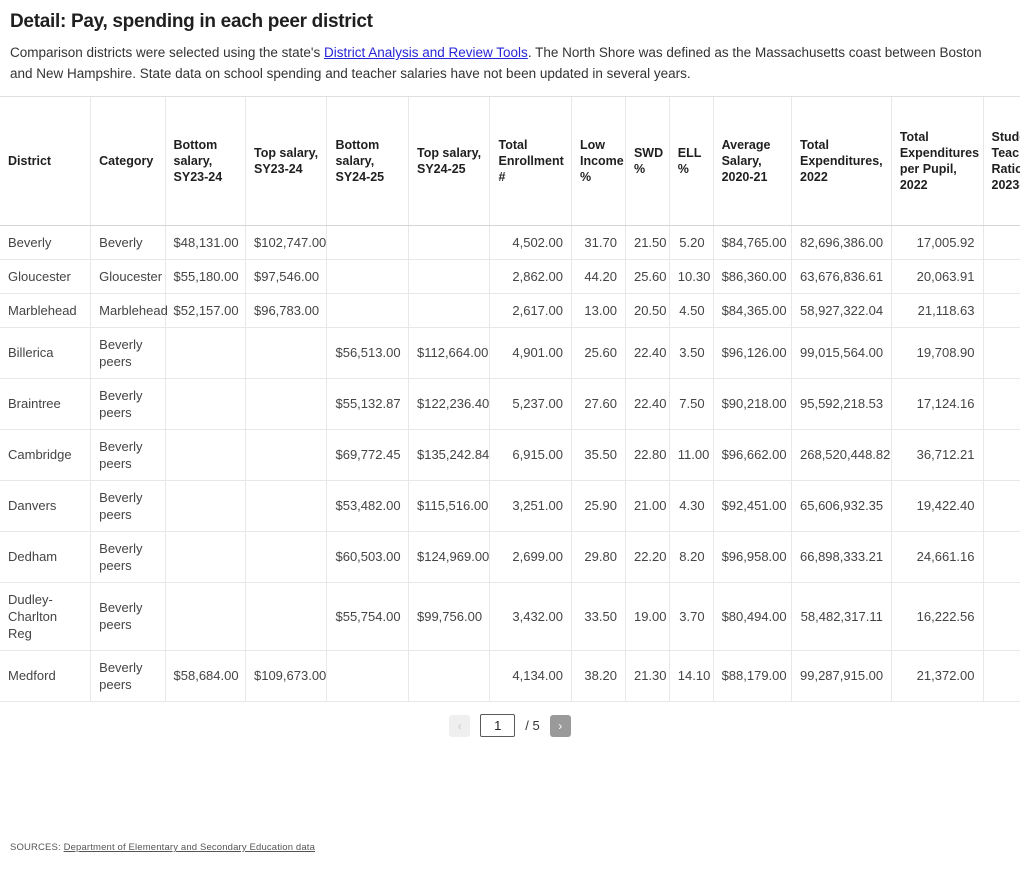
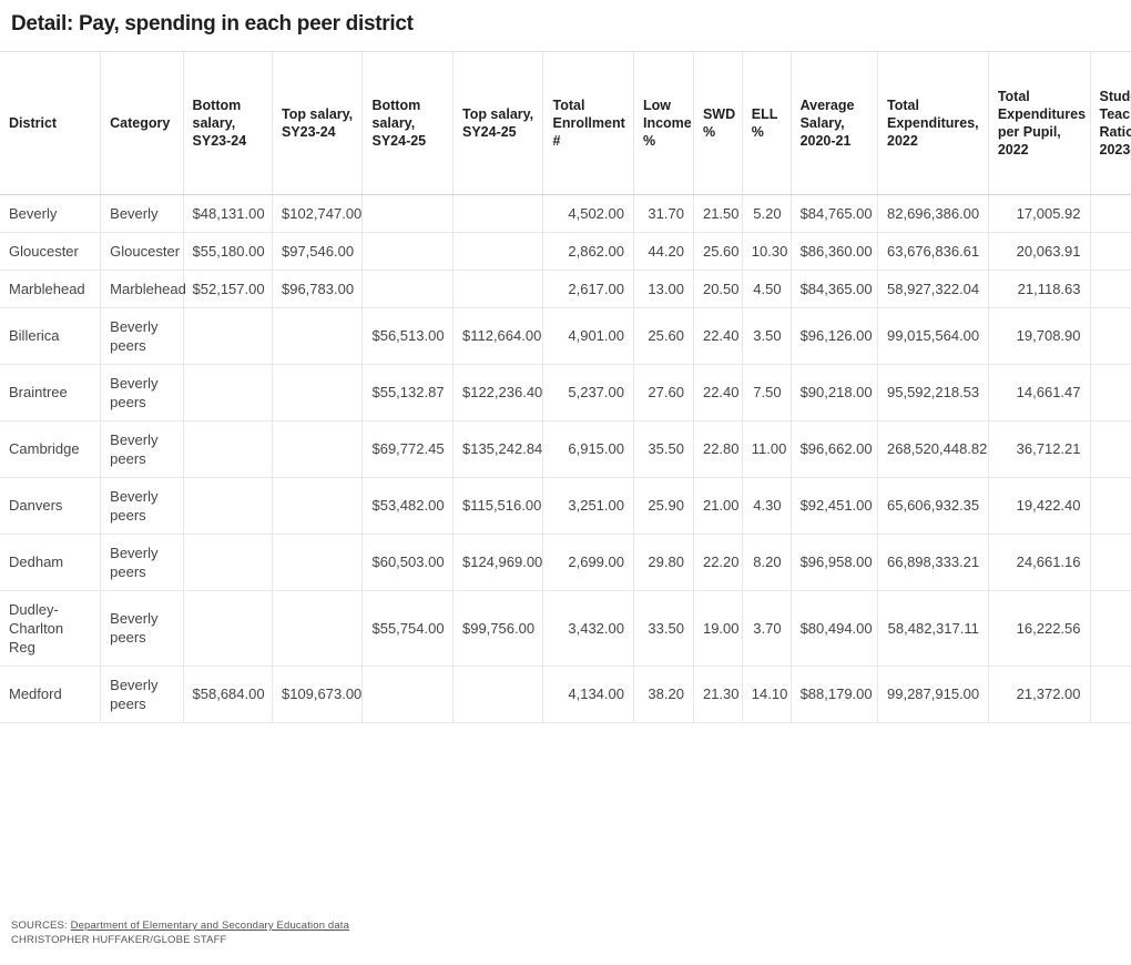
  Detail: Pay, spending in each peer district
- Comparison districts were selected using the state's District Analysis and Review Tools. The North Shore was defined as the Massachusetts coast between Boston and New Hampshire. State data on school spending and teacher salaries have not been updated in several years.
  District	Category	Bottom salary, SY23-24	Top salary, SY23-24	Bottom salary, SY24-25	Top salary, SY24-25	Total Enrollment #	Low Income %	SWD %	ELL %	Average Salary, 2020-21	Total Expenditures, 2022	Total Expenditures per Pupil, 2022	Stud Teac Ratio 2023
  Beverly	Beverly	$48,131.00	$102,747.00			4,502.00	31.70	21.50	5.20	$84,765.00	82,696,386.00	17,005.92
  Gloucester	Gloucester	$55,180.00	$97,546.00			2,862.00	44.20	25.60	10.30	$86,360.00	63,676,836.61	20,063.91
  Marblehead	Marblehead	$52,157.00	$96,783.00			2,617.00	13.00	20.50	4.50	$84,365.00	58,927,322.04	21,118.63
  Billerica	Beverly peers			$56,513.00	$112,664.00	4,901.00	25.60	22.40	3.50	$96,126.00	99,015,564.00	19,708.90
- Braintree	Beverly peers			$55,132.87	$122,236.40	5,237.00	27.60	22.40	7.50	$90,218.00	95,592,218.53	17,124.16
+ Braintree	Beverly peers			$55,132.87	$122,236.40	5,237.00	27.60	22.40	7.50	$90,218.00	95,592,218.53	14,661.47
  Cambridge	Beverly peers			$69,772.45	$135,242.84	6,915.00	35.50	22.80	11.00	$96,662.00	268,520,448.82	36,712.21
  Danvers	Beverly peers			$53,482.00	$115,516.00	3,251.00	25.90	21.00	4.30	$92,451.00	65,606,932.35	19,422.40
  Dedham	Beverly peers			$60,503.00	$124,969.00	2,699.00	29.80	22.20	8.20	$96,958.00	66,898,333.21	24,661.16
  Dudley-Charlton Reg	Beverly peers			$55,754.00	$99,756.00	3,432.00	33.50	19.00	3.70	$80,494.00	58,482,317.11	16,222.56
  Medford	Beverly peers	$58,684.00	$109,673.00			4,134.00	38.20	21.30	14.10	$88,179.00	99,287,915.00	21,372.00
- ‹
- 1
- / 5
- ›
  SOURCES: Department of Elementary and Secondary Education data
+ CHRISTOPHER HUFFAKER/GLOBE STAFF
